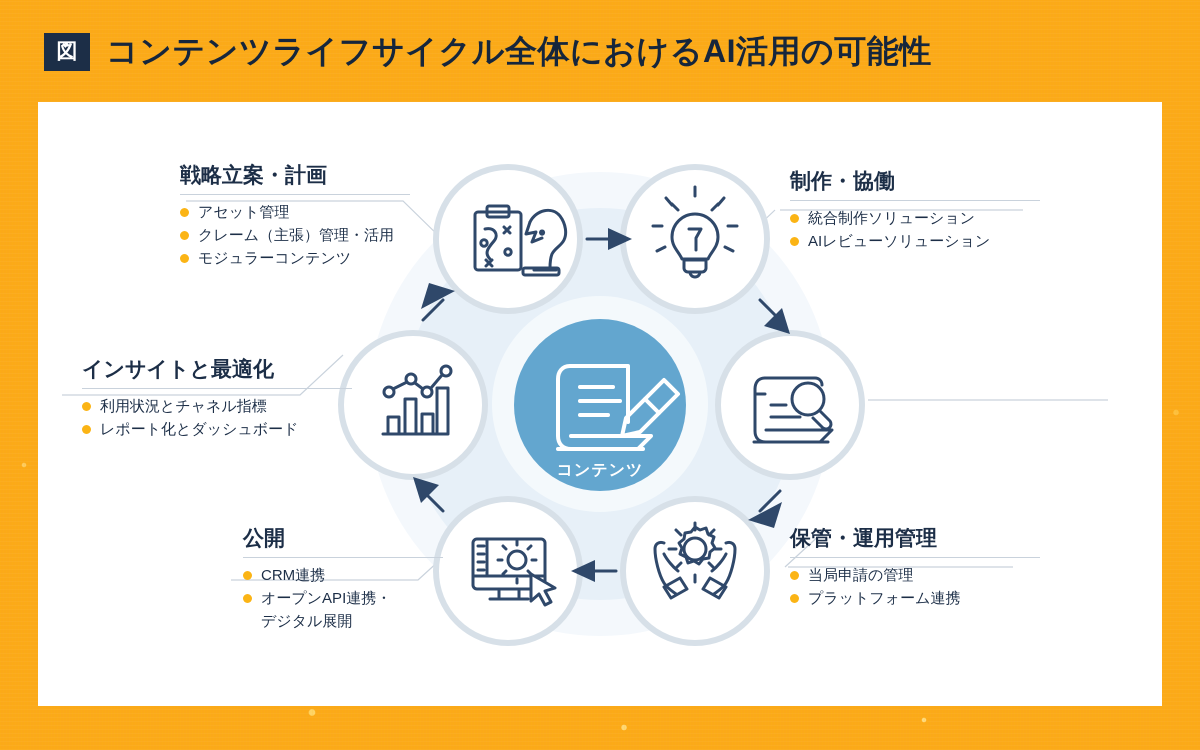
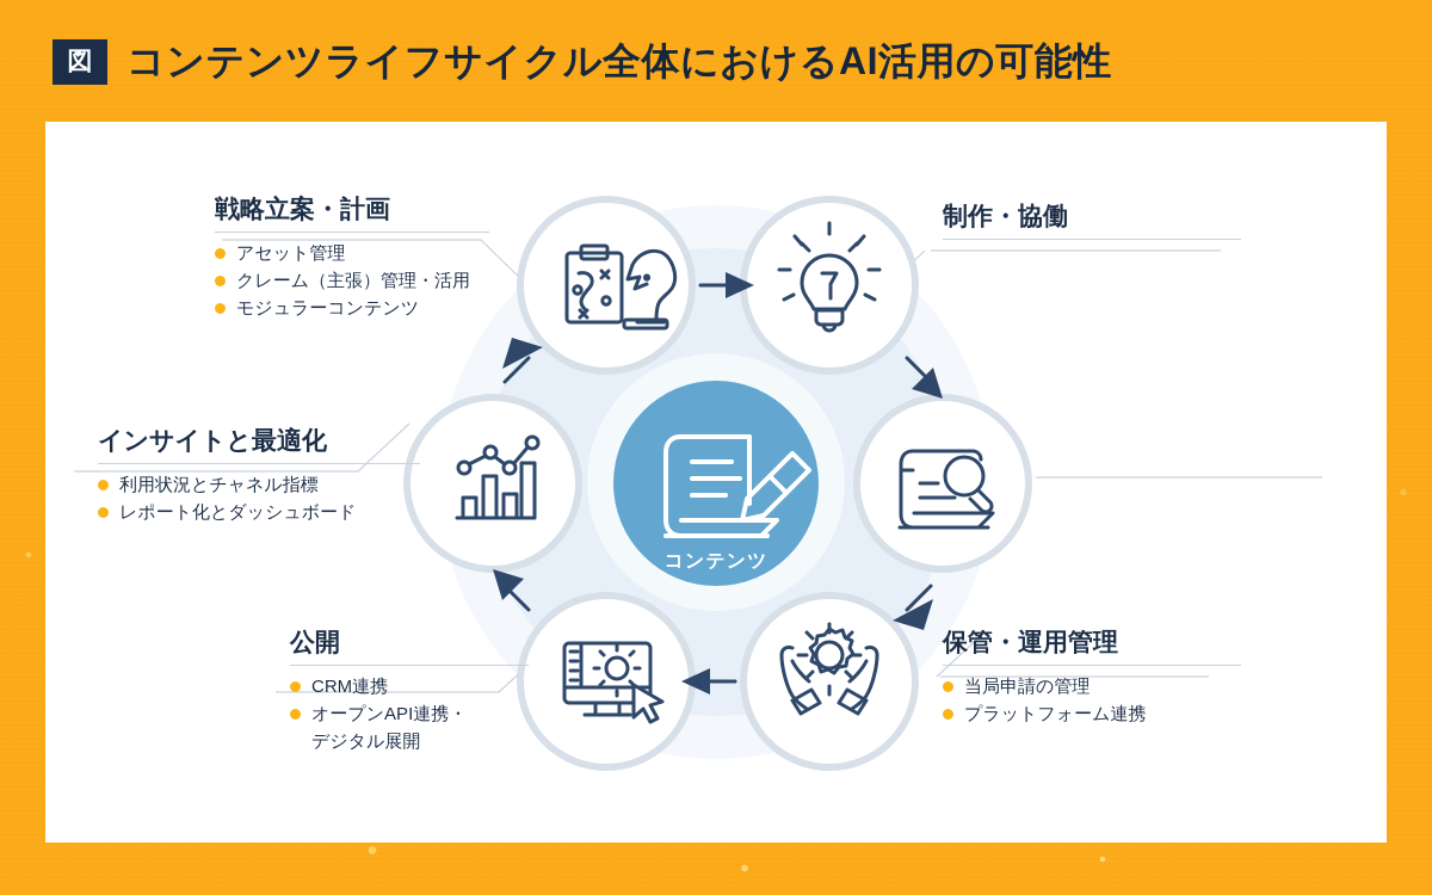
  図
  コンテンツライフサイクル全体におけるAI活用の可能性
  コンテンツ
  戦略立案・計画
  アセット管理
  クレーム（主張）管理・活用
  モジュラーコンテンツ
  制作・協働
- 統合制作ソリューション
- AIレビューソリューション
  保管・運用管理
  当局申請の管理
  プラットフォーム連携
  公開
  CRM連携
  オープンAPI連携・
  デジタル展開
  インサイトと最適化
  利用状況とチャネル指標
  レポート化とダッシュボード
